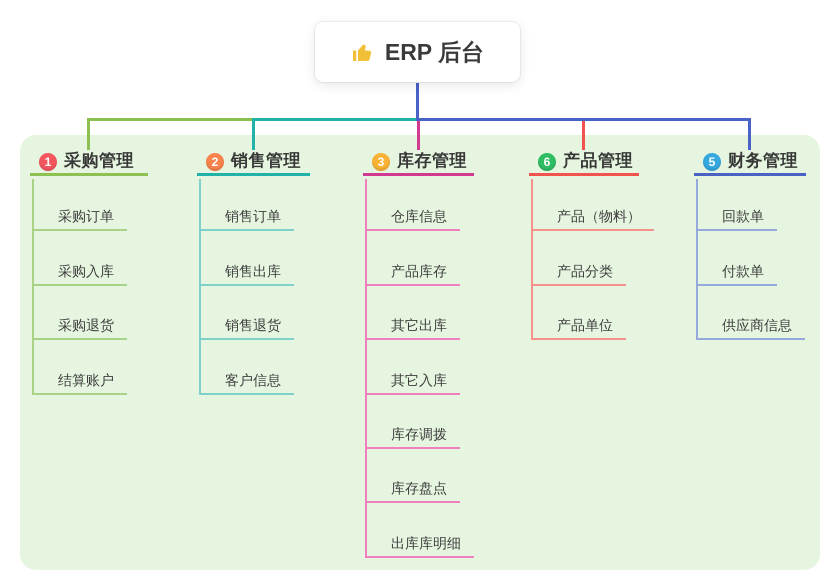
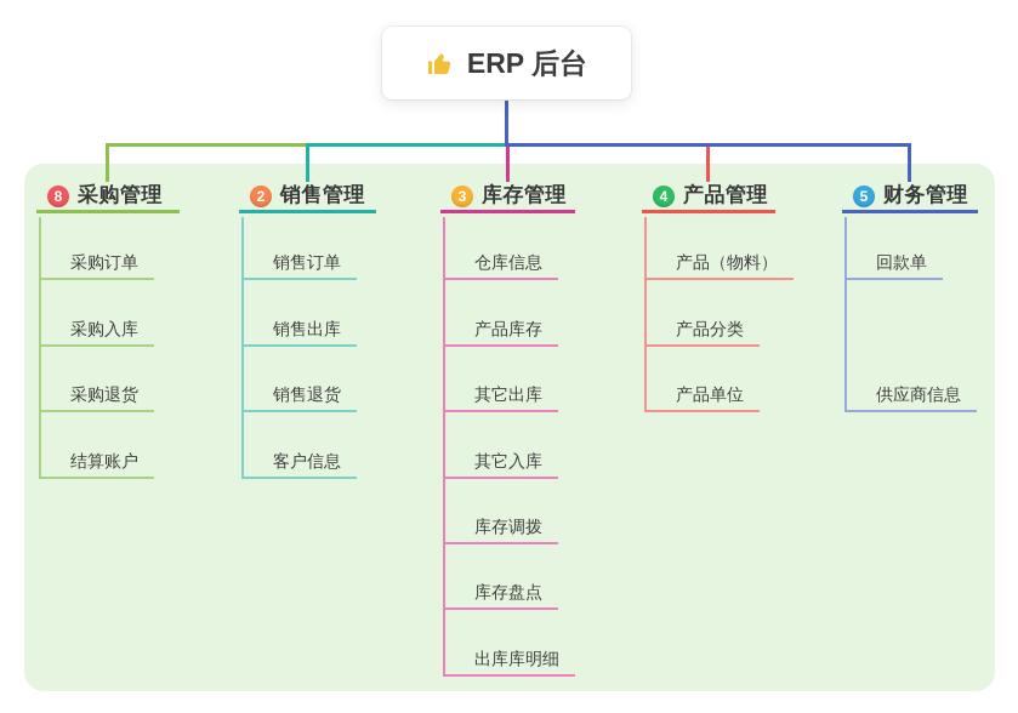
  ERP 后台
- 1
+ 8
  采购管理
  采购订单
  采购入库
  采购退货
  结算账户
  2
  销售管理
  销售订单
  销售出库
  销售退货
  客户信息
  3
  库存管理
  仓库信息
  产品库存
  其它出库
  其它入库
  库存调拨
  库存盘点
  出库库明细
- 6
+ 4
  产品管理
  产品（物料）
  产品分类
  产品单位
  5
  财务管理
  回款单
- 付款单
  供应商信息
